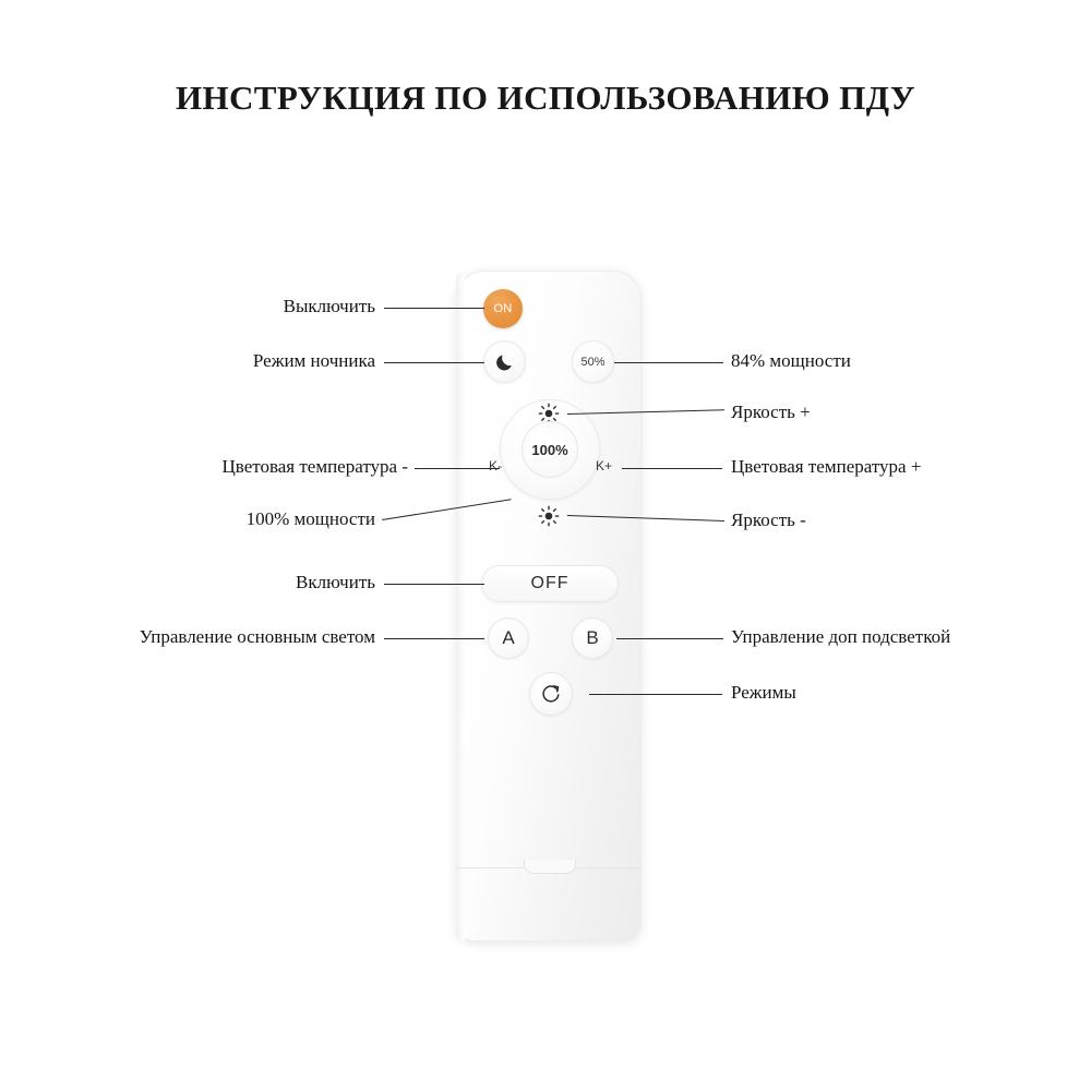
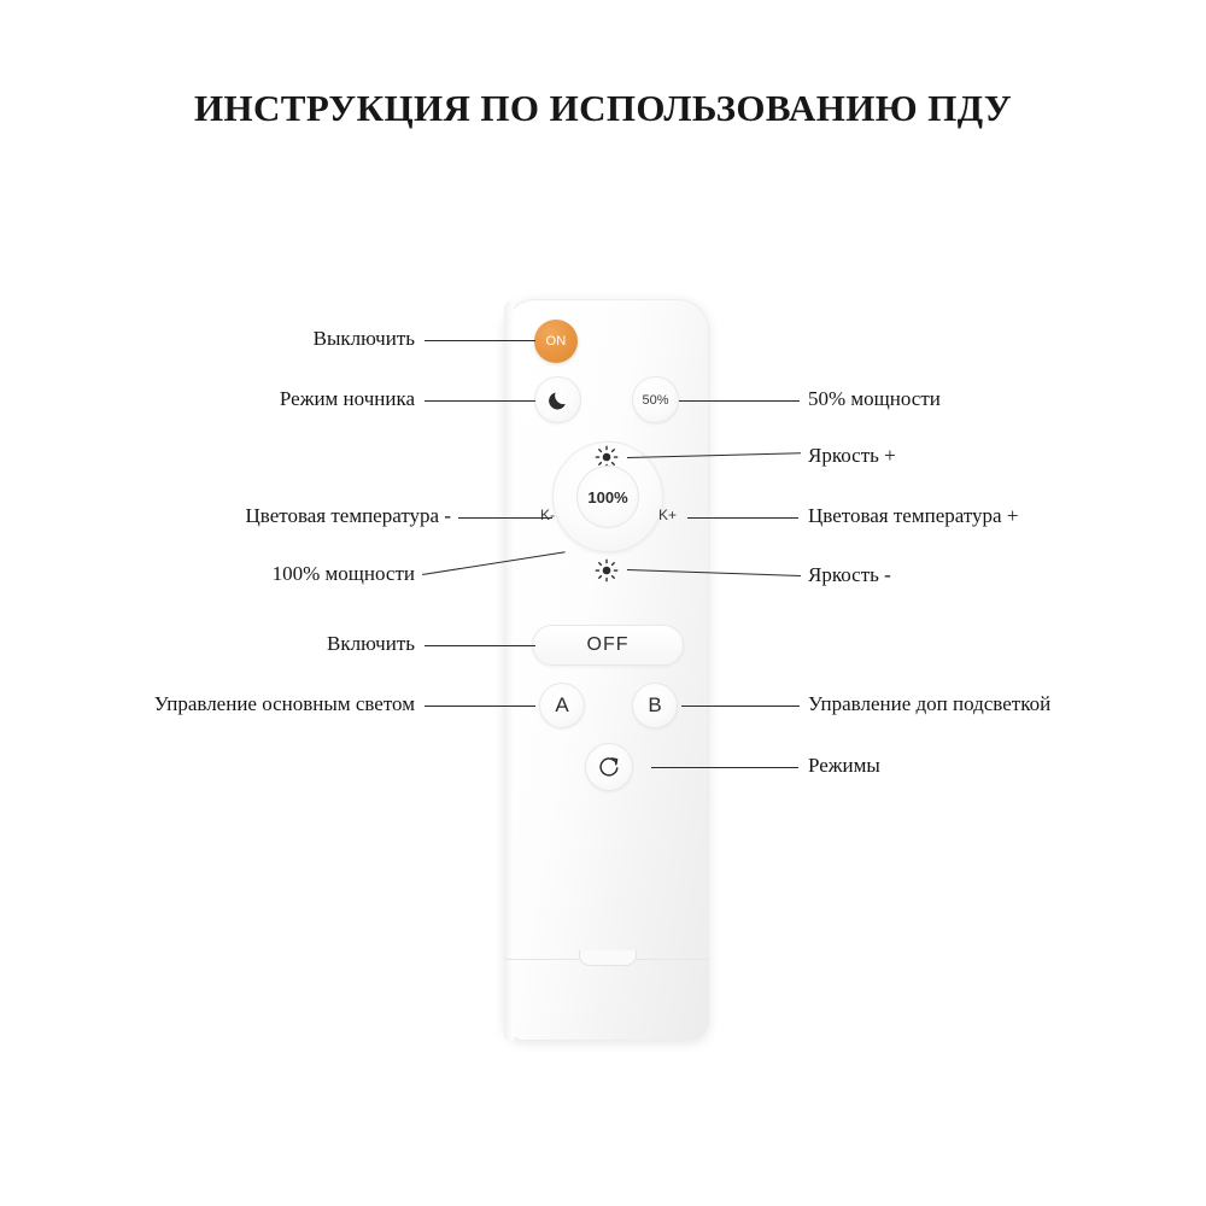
  ИНСТРУКЦИЯ ПО ИСПОЛЬЗОВАНИЮ ПДУ
  ON
  50%
  K-
  K+
  100%
  OFF
  A
  B
  Выключить
  Режим ночника
  Цветовая температура -
  100% мощности
  Включить
  Управление основным светом
- 84% мощности
+ 50% мощности
  Яркость +
  Цветовая температура +
  Яркость -
  Управление доп подсветкой
  Режимы
